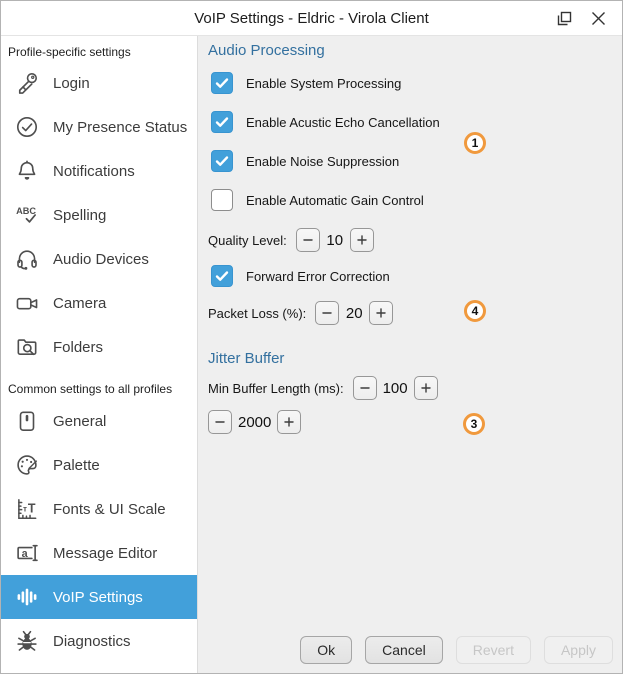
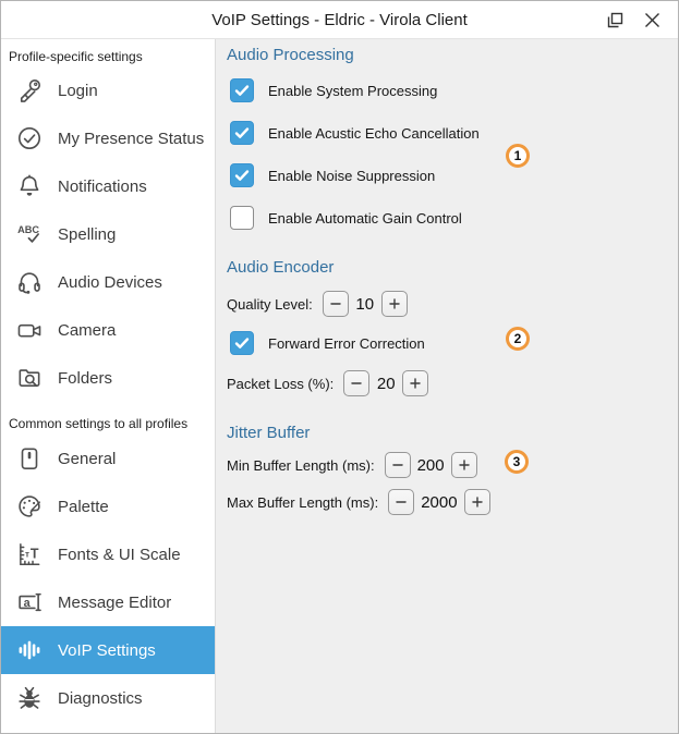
  VoIP Settings - Eldric - Virola Client
  Profile-specific settings
  Login
  My Presence Status
  Notifications
  ABC
  Spelling
  Audio Devices
  Camera
  Folders
  Common settings to all profiles
  General
  Palette
  т
  T
  Fonts & UI Scale
  a
  Message Editor
  VoIP Settings
  Diagnostics
  Audio Processing
  Enable System Processing
  Enable Acustic Echo Cancellation
  Enable Noise Suppression
  Enable Automatic Gain Control
+ Audio Encoder
  Quality Level:
  10
  Forward Error Correction
  Packet Loss (%):
  20
  Jitter Buffer
  Min Buffer Length (ms):
- 100
+ 200
+ Max Buffer Length (ms):
  2000
  1
- 4
+ 2
  3
- Ok
- Cancel
- Revert
- Apply
